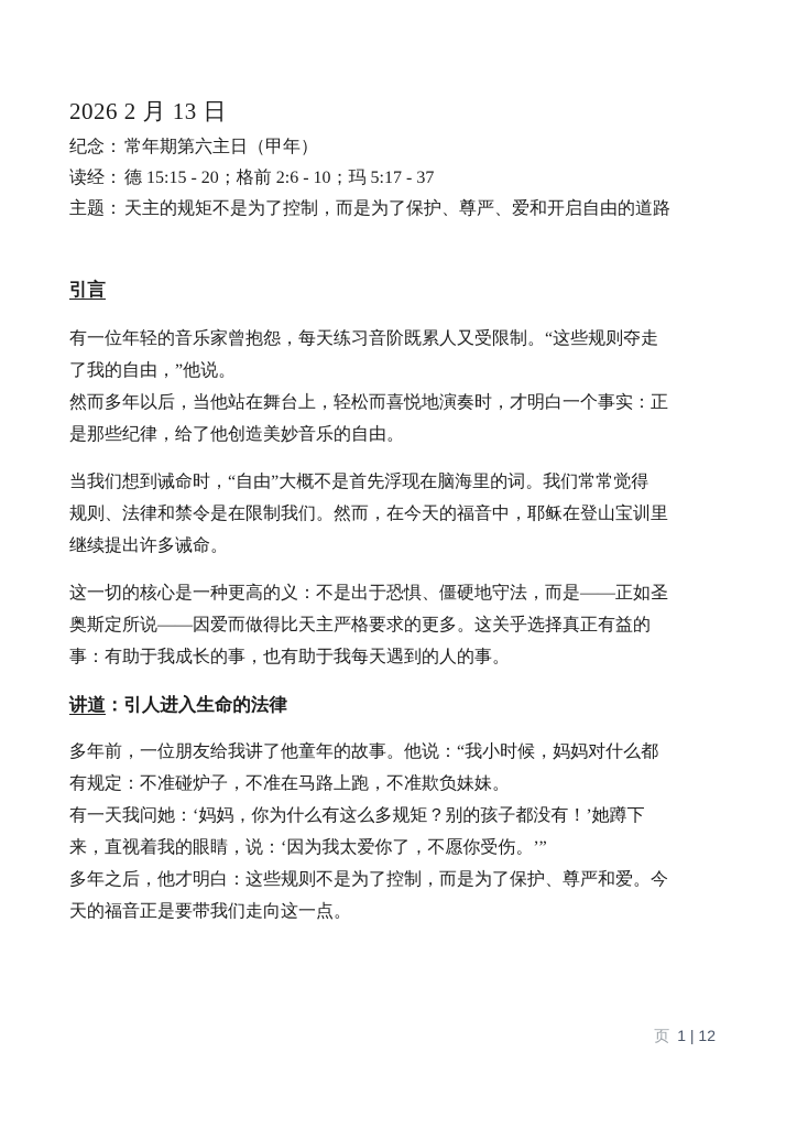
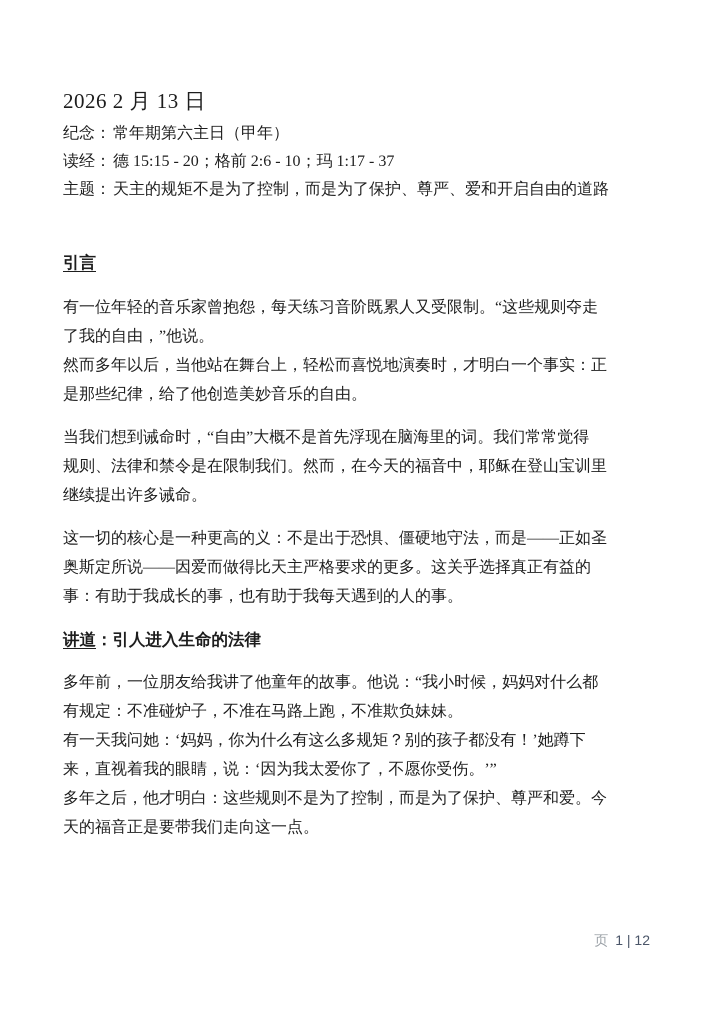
  2026 2 月 13 日
  纪念：常年期第六主日（甲年）
- 读经：德 15:15 - 20；格前 2:6 - 10；玛 5:17 - 37
+ 读经：德 15:15 - 20；格前 2:6 - 10；玛 1:17 - 37
  主题：天主的规矩不是为了控制，而是为了保护、尊严、爱和开启自由的道路
  引言
  有一位年轻的音乐家曾抱怨，每天练习音阶既累人又受限制。“这些规则夺走
  了我的自由，”他说。
  然而多年以后，当他站在舞台上，轻松而喜悦地演奏时，才明白一个事实：正
  是那些纪律，给了他创造美妙音乐的自由。
  当我们想到诫命时，“自由”大概不是首先浮现在脑海里的词。我们常常觉得
  规则、法律和禁令是在限制我们。然而，在今天的福音中，耶稣在登山宝训里
  继续提出许多诫命。
  这一切的核心是一种更高的义：不是出于恐惧、僵硬地守法，而是——正如圣
  奥斯定所说——因爱而做得比天主严格要求的更多。这关乎选择真正有益的
  事：有助于我成长的事，也有助于我每天遇到的人的事。
  讲道：引人进入生命的法律
  多年前，一位朋友给我讲了他童年的故事。他说：“我小时候，妈妈对什么都
  有规定：不准碰炉子，不准在马路上跑，不准欺负妹妹。
  有一天我问她：‘妈妈，你为什么有这么多规矩？别的孩子都没有！’她蹲下
  来，直视着我的眼睛，说：‘因为我太爱你了，不愿你受伤。’”
  多年之后，他才明白：这些规则不是为了控制，而是为了保护、尊严和爱。今
  天的福音正是要带我们走向这一点。
  页 1 | 12
